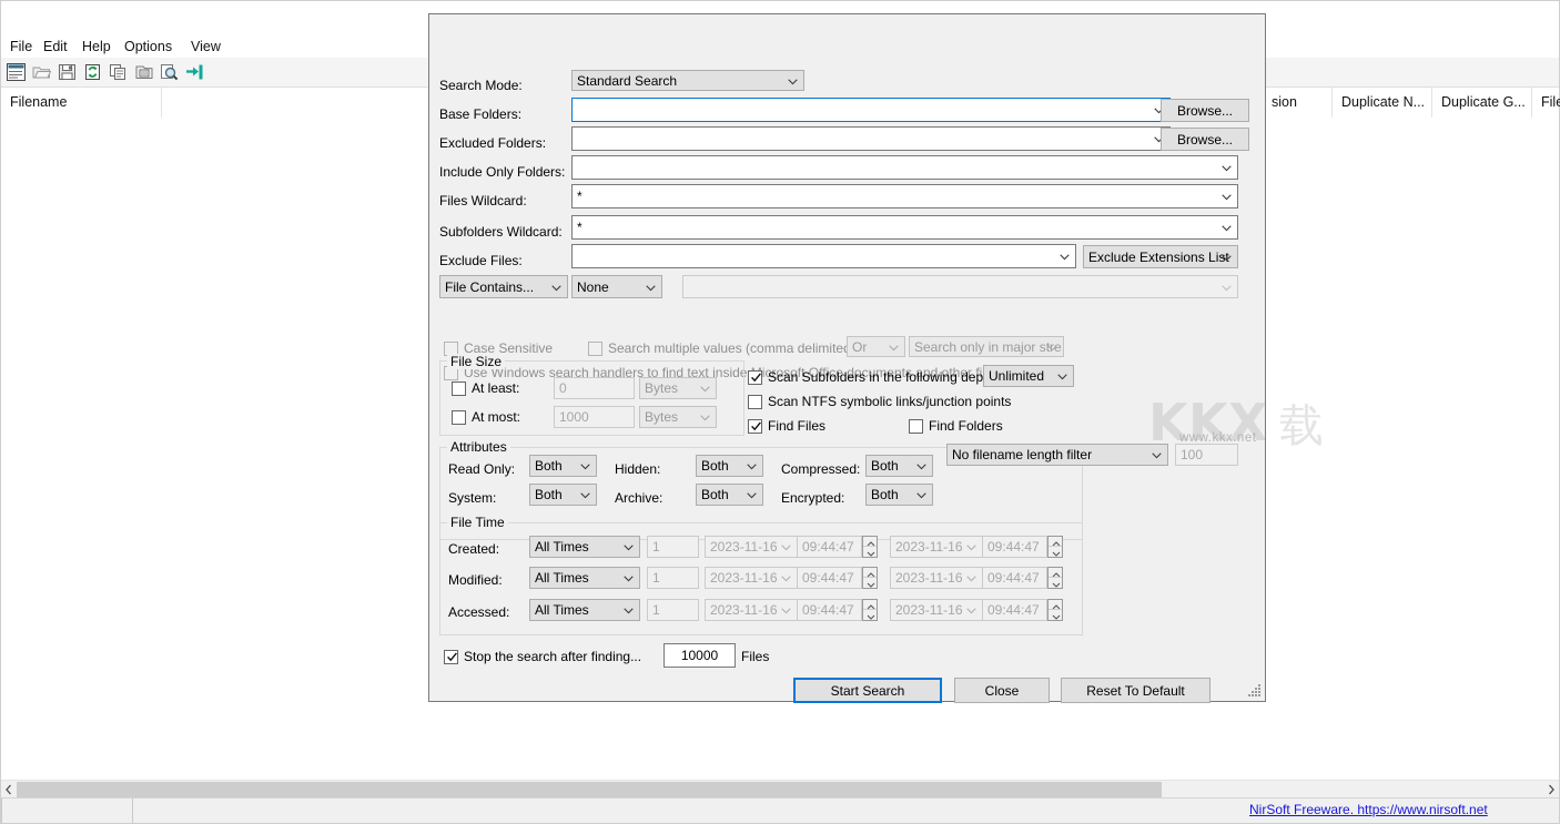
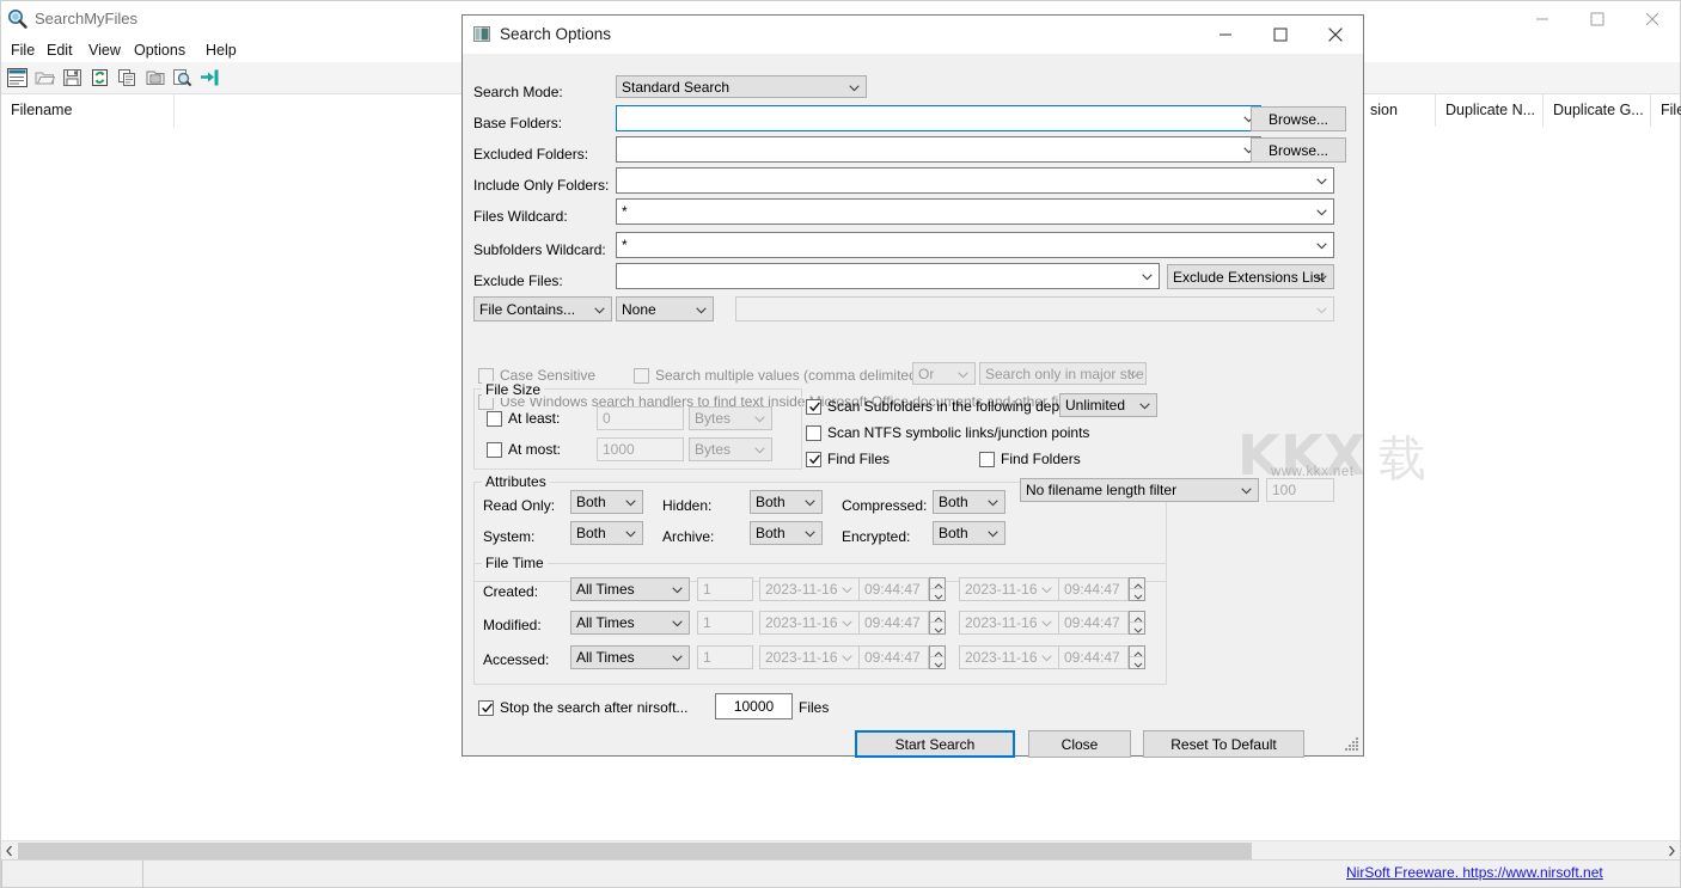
+ SearchMyFiles
  File
  Edit
- Help
+ View
  Options
- View
+ Help
  Filename
  sion
  Duplicate N...
  Duplicate G...
  Fil
  NirSoft Freeware. https://www.nirsoft.net
+ Search Options
  Search Mode:
  Standard Search
  Base Folders:
  Browse...
  Excluded Folders:
  Browse...
  Include Only Folders:
  Files Wildcard:
  *
  Subfolders Wildcard:
  *
  Exclude Files:
  Exclude Extensions List
  File Contains...
  None
  Case Sensitive
  Search multiple values (comma delimite
  Or
  Search only in major stre
  Use Windows search handlers to find text insideicrosoft Office documents and other fi
  File Size
  At least:
  0
  Bytes
  At most:
  1000
  Bytes
  Scan Subfolders in the following dep
  Unlimited
  Scan NTFS symbolic links/junction points
  Find Files
  Find Folders
  Attributes
  Read Only:
  Both
  Hidden:
  Both
  Compressed:
  Both
  System:
  Both
  Archive:
  Both
  Encrypted:
  Both
  No filename length filter
  100
  File Time
  Created:
  All Times
  1
  2023-11-16
  09:44:47
  2023-11-16
  09:44:47
  Modified:
  All Times
  1
  2023-11-16
  09:44:47
  2023-11-16
  09:44:47
  Accessed:
  All Times
  1
  2023-11-16
  09:44:47
  2023-11-16
  09:44:47
- Stop the search after finding...
+ Stop the search after nirsoft...
  10000
  Files
  Start Search
  Close
  Reset To Default
  K
  K
  X
  载
  www.kkx.net
